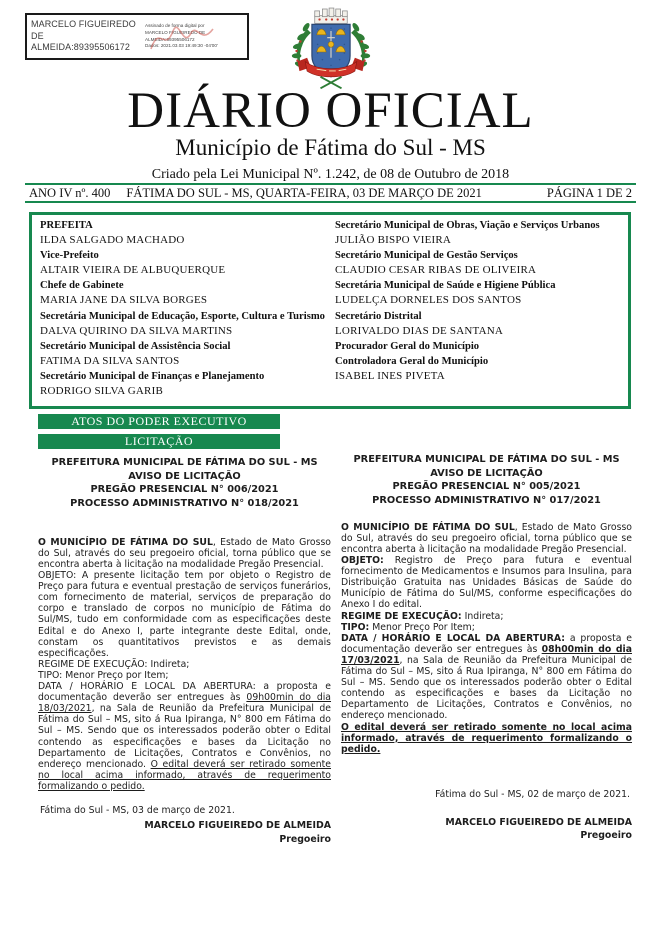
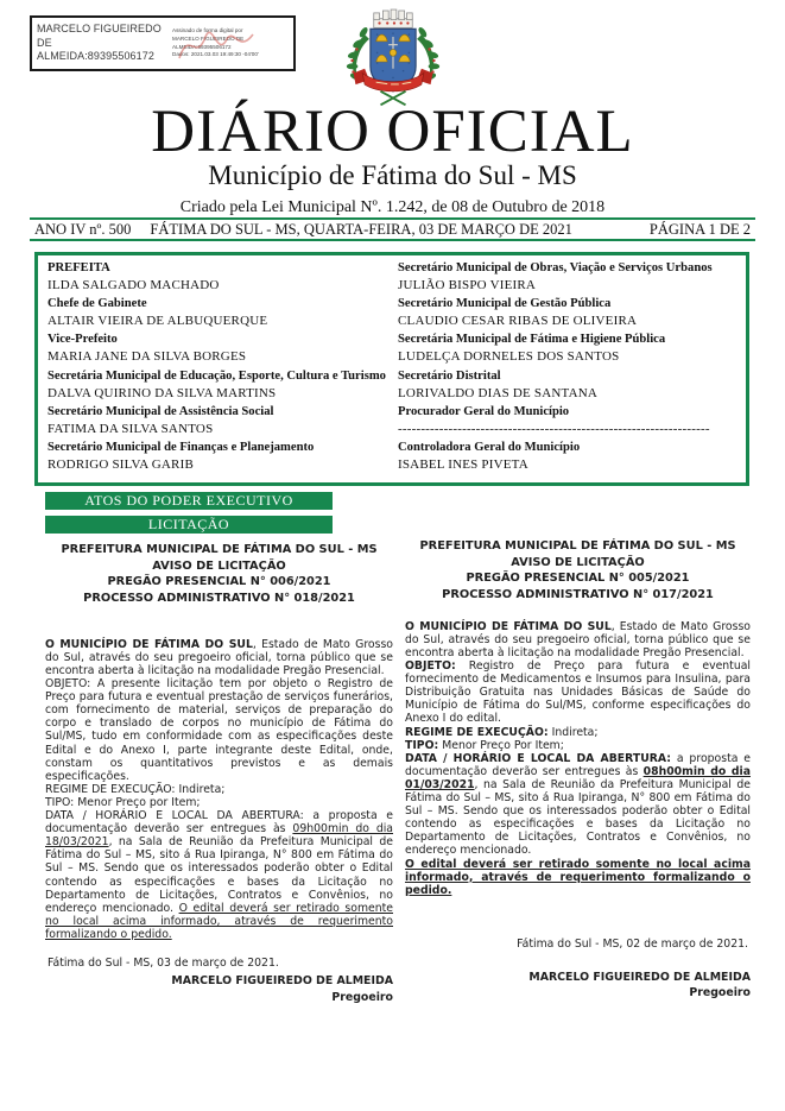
  MARCELO FIGUEIREDO DE ALMEIDA:89395506172
  DIÁRIO OFICIAL
  Município de Fátima do Sul - MS
  Criado pela Lei Municipal Nº. 1.242, de 08 de Outubro de 2018
- ANO IV nº. 400
+ ANO IV nº. 500
  FÁTIMA DO SUL - MS, QUARTA-FEIRA, 03 DE MARÇO DE 2021
  PÁGINA 1 DE 2
  PREFEITA
  ILDA SALGADO MACHADO
- Vice-Prefeito
+ Chefe de Gabinete
  ALTAIR VIEIRA DE ALBUQUERQUE
- Chefe de Gabinete
+ Vice-Prefeito
  MARIA JANE DA SILVA BORGES
  Secretária Municipal de Educação, Esporte, Cultura e Turismo
  DALVA QUIRINO DA SILVA MARTINS
  Secretário Municipal de Assistência Social
  FATIMA DA SILVA SANTOS
  Secretário Municipal de Finanças e Planejamento
  RODRIGO SILVA GARIB
  Secretário Municipal de Obras, Viação e Serviços Urbanos
  JULIÃO BISPO VIEIRA
- Secretário Municipal de Gestão Serviços
+ Secretário Municipal de Gestão Pública
  CLAUDIO CESAR RIBAS DE OLIVEIRA
- Secretária Municipal de Saúde e Higiene Pública
+ Secretária Municipal de Fátima e Higiene Pública
  LUDELÇA DORNELES DOS SANTOS
  Secretário Distrital
  LORIVALDO DIAS DE SANTANA
  Procurador Geral do Município
+ --------------------------------------------------------------------
  Controladora Geral do Município
  ISABEL INES PIVETA
  ATOS DO PODER EXECUTIVO
  LICITAÇÃO
  PREFEITURA MUNICIPAL DE FÁTIMA DO SUL - MS
  AVISO DE LICITAÇÃO
  PREGÃO PRESENCIAL N° 006/2021
  PROCESSO ADMINISTRATIVO N° 018/2021
  O MUNICÍPIO DE FÁTIMA DO SUL, Estado de Mato Grosso do Sul, através do seu pregoeiro oficial, torna público que se encontra aberta à licitação na modalidade Pregão Presencial.
  OBJETO: A presente licitação tem por objeto o Registro de Preço para futura e eventual prestação de serviços funerários, com fornecimento de material, serviços de preparação do corpo e translado de corpos no município de Fátima do Sul/MS, tudo em conformidade com as especificações deste Edital e do Anexo I, parte integrante deste Edital, onde, constam os quantitativos previstos e as demais especificações.
  REGIME DE EXECUÇÃO: Indireta;
  TIPO: Menor Preço por Item;
  DATA / HORÁRIO E LOCAL DA ABERTURA: a proposta e documentação deverão ser entregues às 09h00min do dia 18/03/2021, na Sala de Reunião da Prefeitura Municipal de Fátima do Sul – MS, sito á Rua Ipiranga, N° 800 em Fátima do Sul – MS. Sendo que os interessados poderão obter o Edital contendo as especificações e bases da Licitação no Departamento de Licitações, Contratos e Convênios, no endereço mencionado. O edital deverá ser retirado somente no local acima informado, através de requerimento formalizando o pedido.
  Fátima do Sul - MS, 03 de março de 2021.
  MARCELO FIGUEIREDO DE ALMEIDA
  Pregoeiro
  PREFEITURA MUNICIPAL DE FÁTIMA DO SUL - MS
  AVISO DE LICITAÇÃO
  PREGÃO PRESENCIAL N° 005/2021
  PROCESSO ADMINISTRATIVO N° 017/2021
  O MUNICÍPIO DE FÁTIMA DO SUL, Estado de Mato Grosso do Sul, através do seu pregoeiro oficial, torna público que se encontra aberta à licitação na modalidade Pregão Presencial.
  OBJETO: Registro de Preço para futura e eventual fornecimento de Medicamentos e Insumos para Insulina, para Distribuição Gratuita nas Unidades Básicas de Saúde do Município de Fátima do Sul/MS, conforme especificações do Anexo I do edital.
  REGIME DE EXECUÇÃO: Indireta;
  TIPO: Menor Preço Por Item;
- DATA / HORÁRIO E LOCAL DA ABERTURA: a proposta e documentação deverão ser entregues às 08h00min do dia 17/03/2021, na Sala de Reunião da Prefeitura Municipal de Fátima do Sul – MS, sito á Rua Ipiranga, N° 800 em Fátima do Sul – MS. Sendo que os interessados poderão obter o Edital contendo as especificações e bases da Licitação no Departamento de Licitações, Contratos e Convênios, no endereço mencionado.
+ DATA / HORÁRIO E LOCAL DA ABERTURA: a proposta e documentação deverão ser entregues às 08h00min do dia 01/03/2021, na Sala de Reunião da Prefeitura Municipal de Fátima do Sul – MS, sito á Rua Ipiranga, N° 800 em Fátima do Sul – MS. Sendo que os interessados poderão obter o Edital contendo as especificações e bases da Licitação no Departamento de Licitações, Contratos e Convênios, no endereço mencionado.
  O edital deverá ser retirado somente no local acima informado, através de requerimento formalizando o pedido.
  Fátima do Sul - MS, 02 de março de 2021.
  MARCELO FIGUEIREDO DE ALMEIDA
  Pregoeiro
